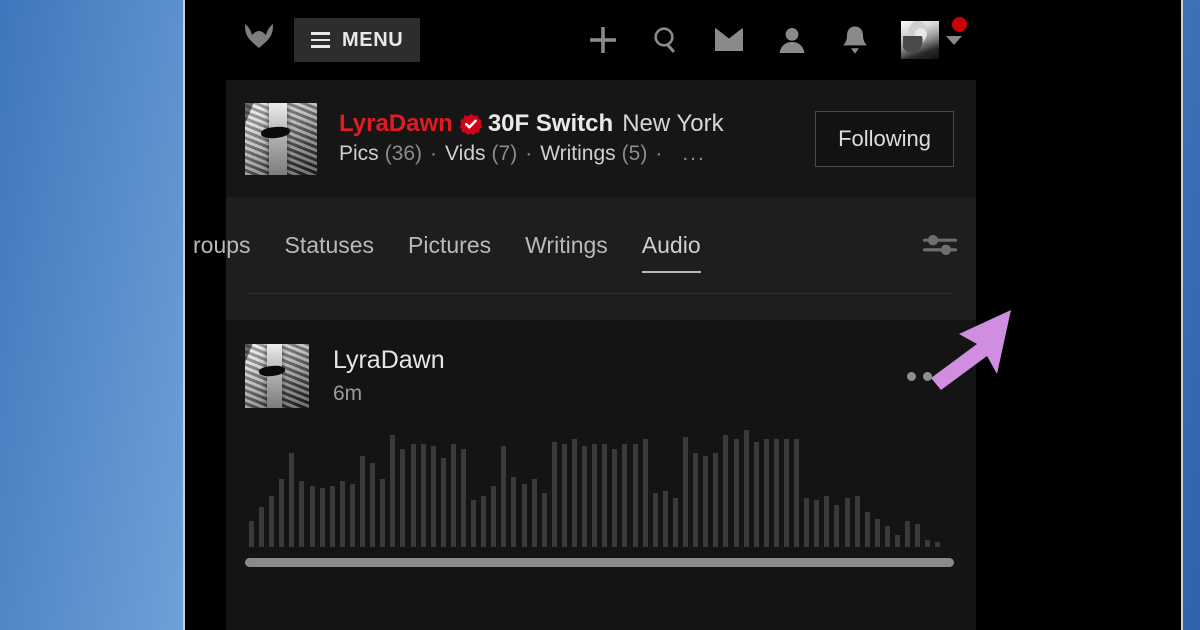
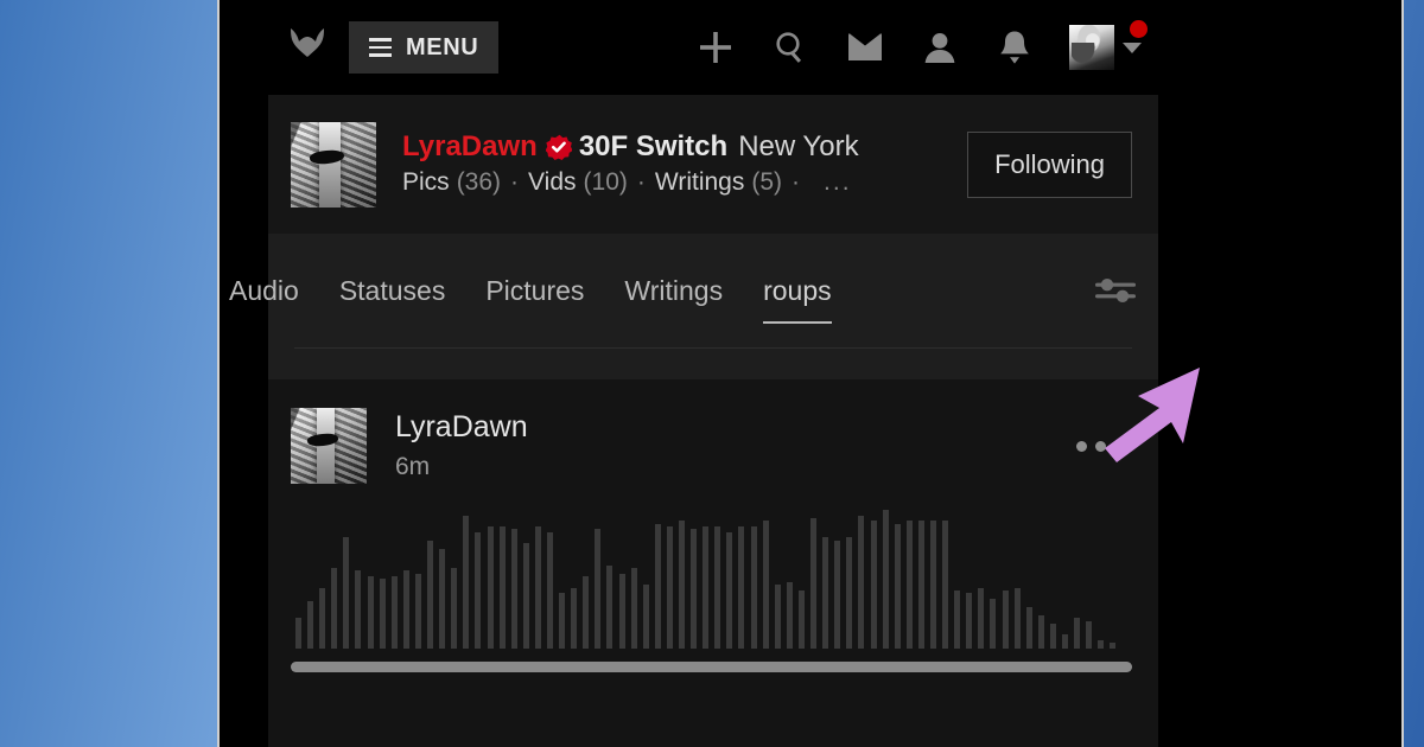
  MENU
  LyraDawn
  30F Switch
  New York
  Pics
  (36)
  ·
  Vids
- (7)
+ (10)
  ·
  Writings
  (5)
  ·
  ...
  Following
- roups
+ Audio
  Statuses
  Pictures
  Writings
- Audio
+ roups
  LyraDawn
  6m
